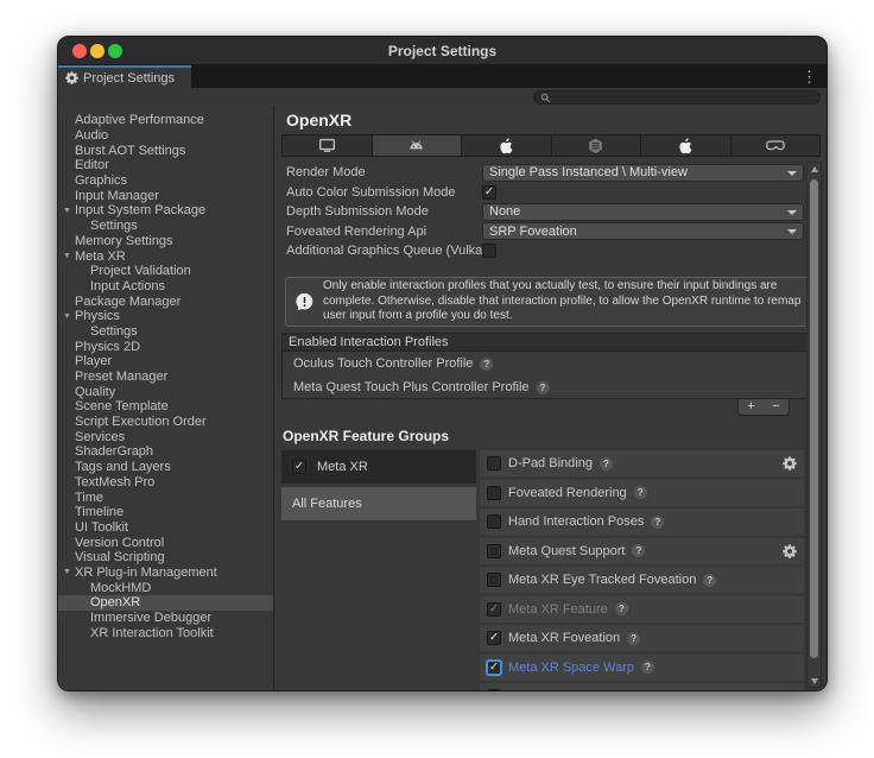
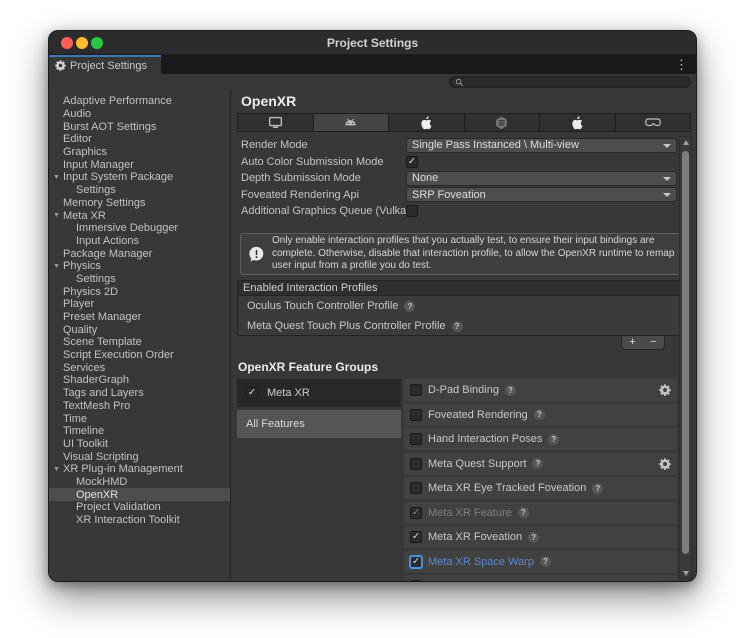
  Project Settings
  Project Settings
  ⋮
  Adaptive Performance
  Audio
  Burst AOT Settings
  Editor
  Graphics
  Input Manager
  Input System Package
  Settings
  Memory Settings
  Meta XR
- Project Validation
+ Immersive Debugger
  Input Actions
  Package Manager
  Physics
  Settings
  Physics 2D
  Player
  Preset Manager
  Quality
  Scene Template
  Script Execution Order
  Services
  ShaderGraph
  Tags and Layers
  TextMesh Pro
  Time
  Timeline
  UI Toolkit
- Version Control
  Visual Scripting
  XR Plug-in Management
  MockHMD
  OpenXR
- Immersive Debugger
+ Project Validation
  XR Interaction Toolkit
  OpenXR
  Render Mode
  Single Pass Instanced \ Multi-view
  Auto Color Submission Mode
  ✓
  Depth Submission Mode
  None
  Foveated Rendering Api
  SRP Foveation
  Additional Graphics Queue (Vulka
  Only enable interaction profiles that you actually test, to ensure their input bindings are complete. Otherwise, disable that interaction profile, to allow the OpenXR runtime to remap user input from a profile you do test.
  Enabled Interaction Profiles
  Oculus Touch Controller Profile
  ?
  Meta Quest Touch Plus Controller Profile
  ?
  +
  −
  OpenXR Feature Groups
  ✓
  Meta XR
  All Features
  D-Pad Binding
  ?
  Foveated Rendering
  ?
  Hand Interaction Poses
  ?
  Meta Quest Support
  ?
  Meta XR Eye Tracked Foveation
  ?
  ✓
  Meta XR Feature
  ?
  ✓
  Meta XR Foveation
  ?
  ✓
  Meta XR Space Warp
  ?
